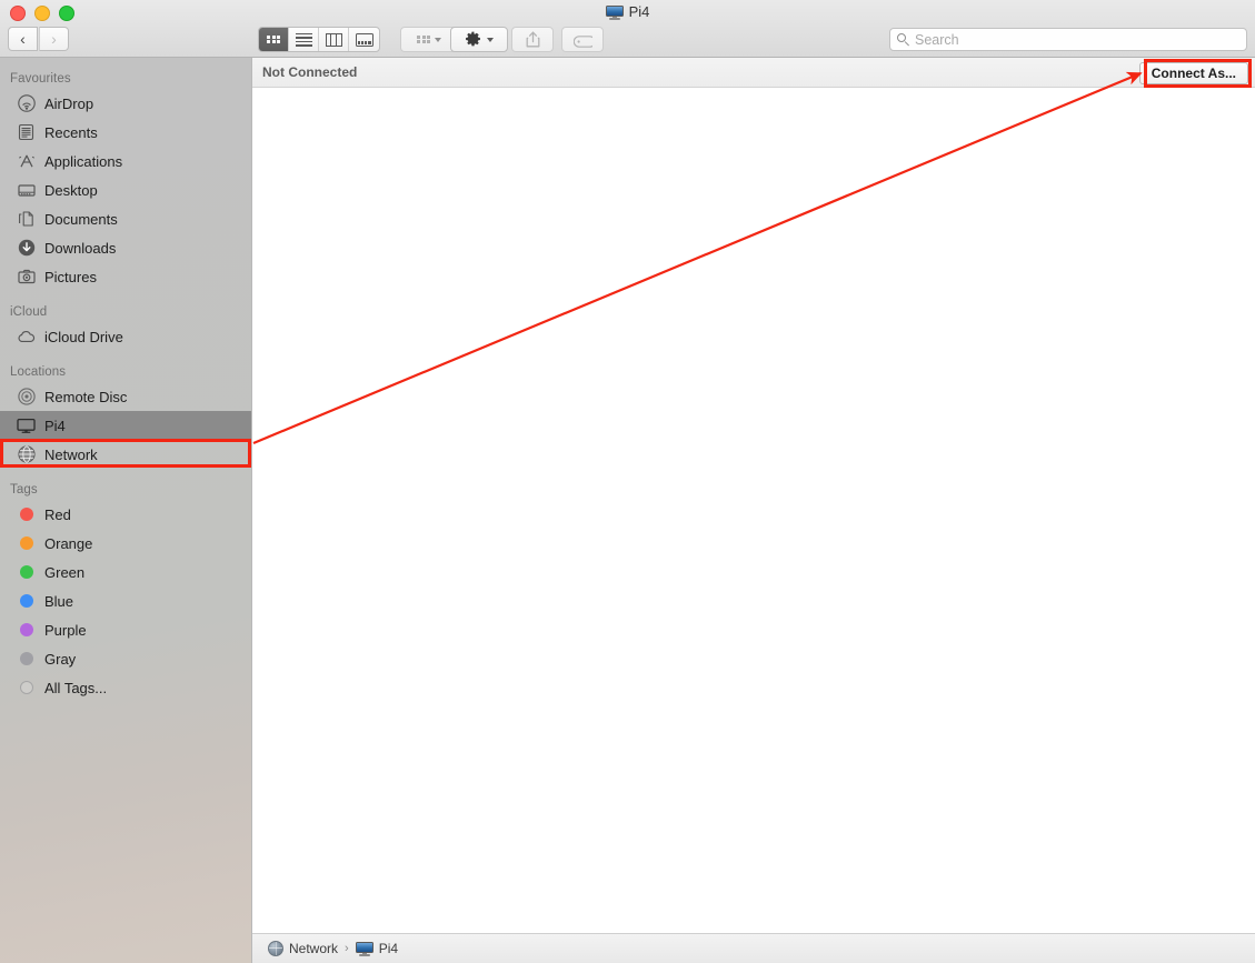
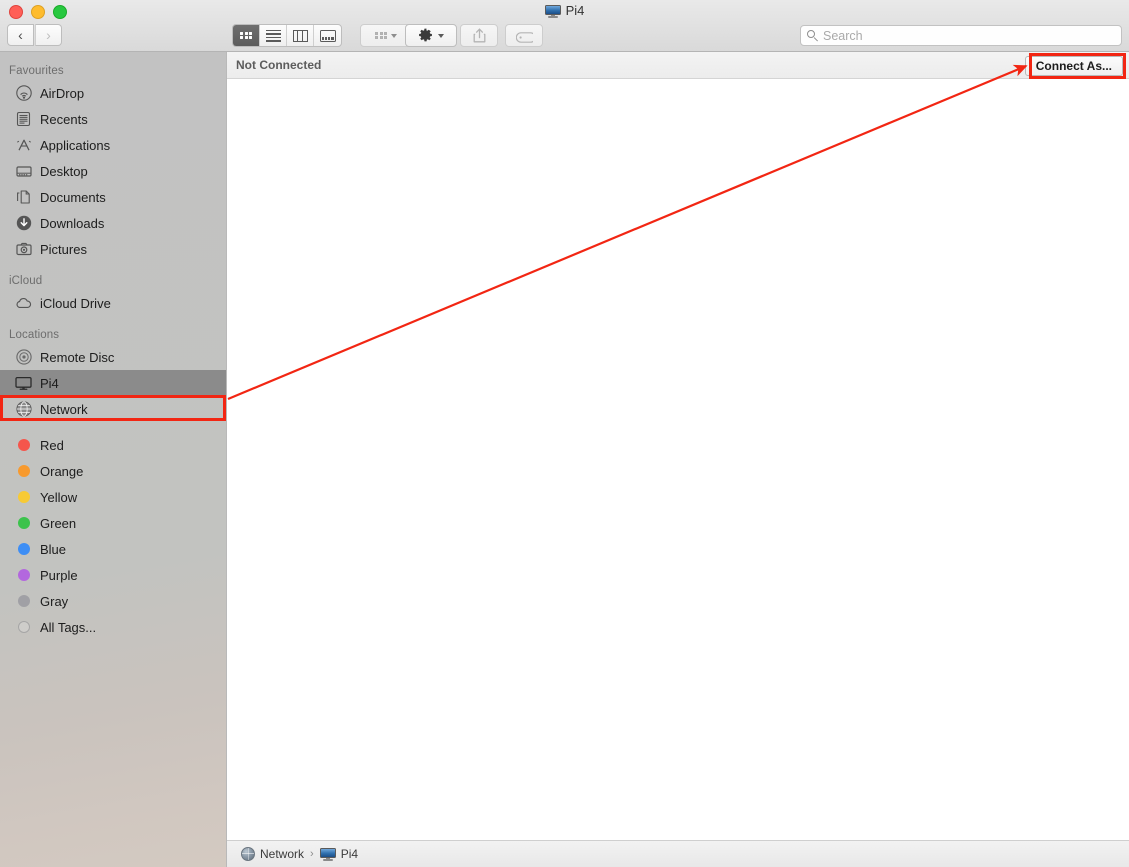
  Pi4
  ‹
  ›
  Search
  Favourites
  AirDrop
  Recents
  Applications
  Desktop
  Documents
  Downloads
  Pictures
  iCloud
  iCloud Drive
  Locations
  Remote Disc
  Pi4
  Network
- Tags
  Red
  Orange
+ Yellow
  Green
  Blue
  Purple
  Gray
  All Tags...
  Not Connected
  Connect As...
  Network
  ›
  Pi4
